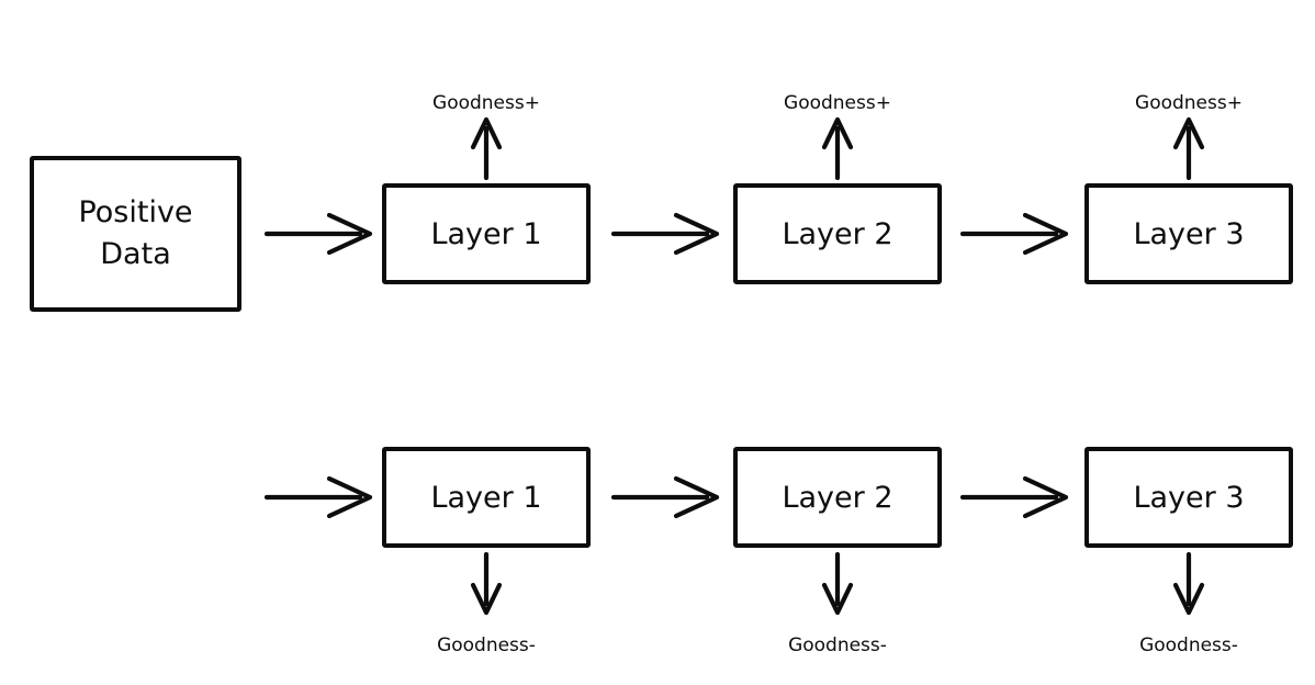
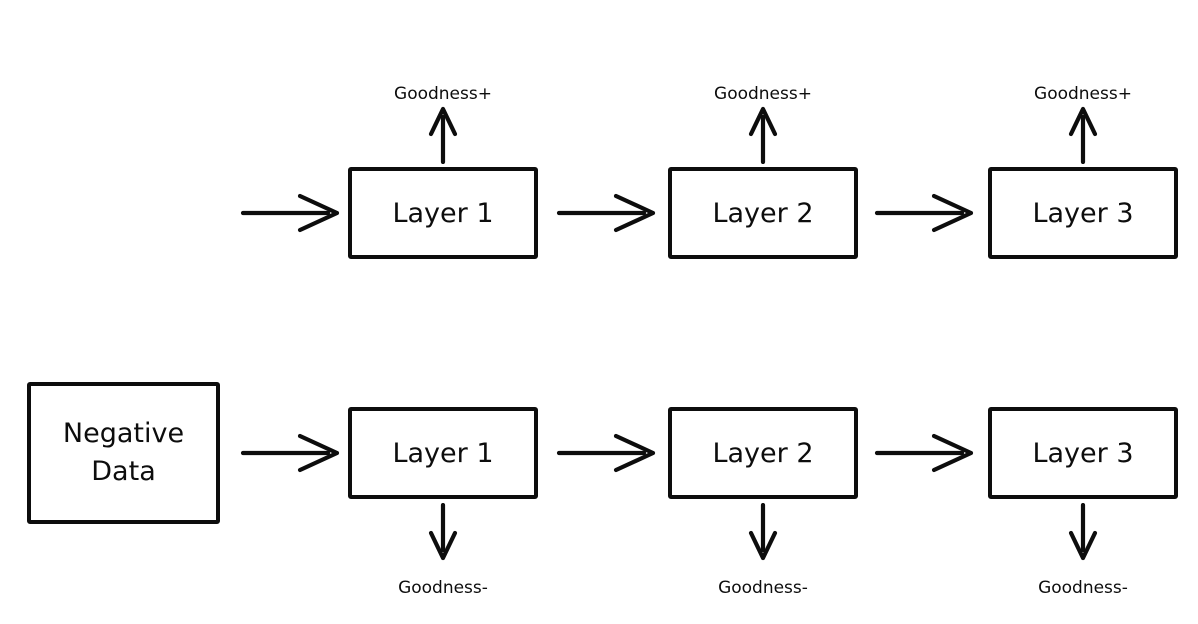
- Positive Data
  Layer 1
  Layer 2
  Layer 3
  Goodness+
  Goodness+
  Goodness+
+ Negative Data
  Layer 1
  Layer 2
  Layer 3
  Goodness-
  Goodness-
  Goodness-
